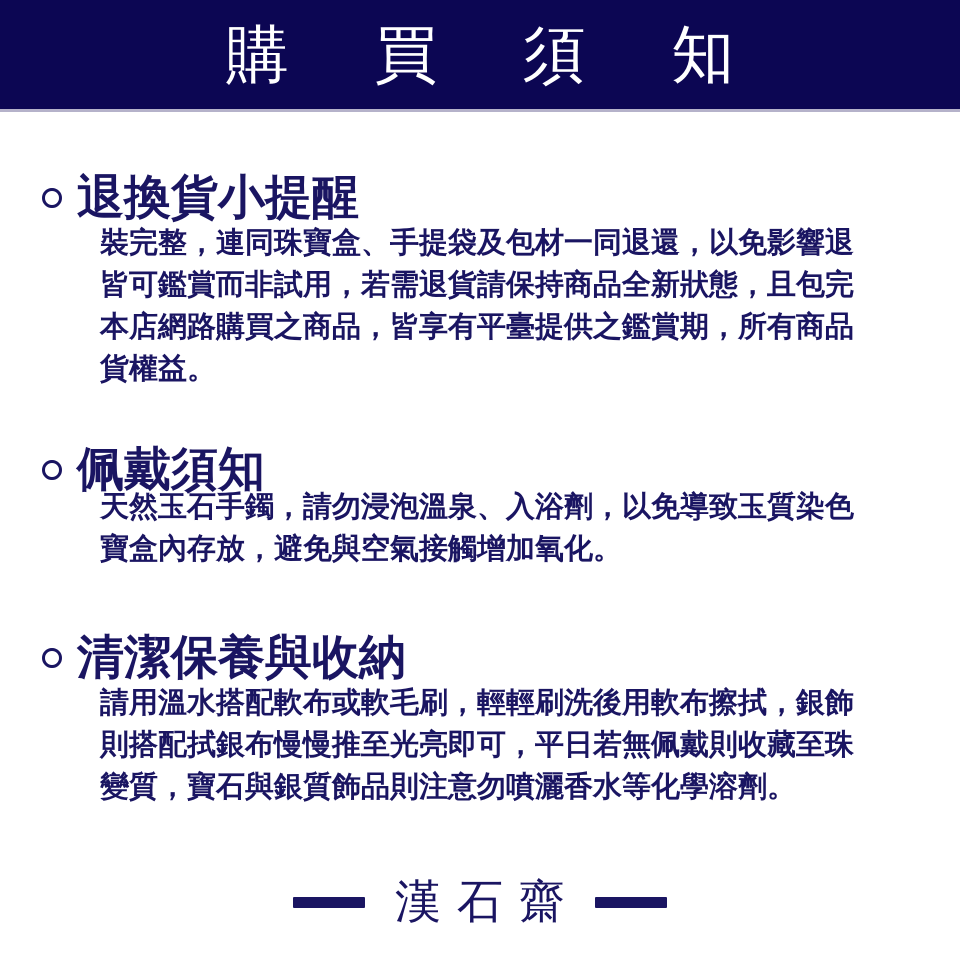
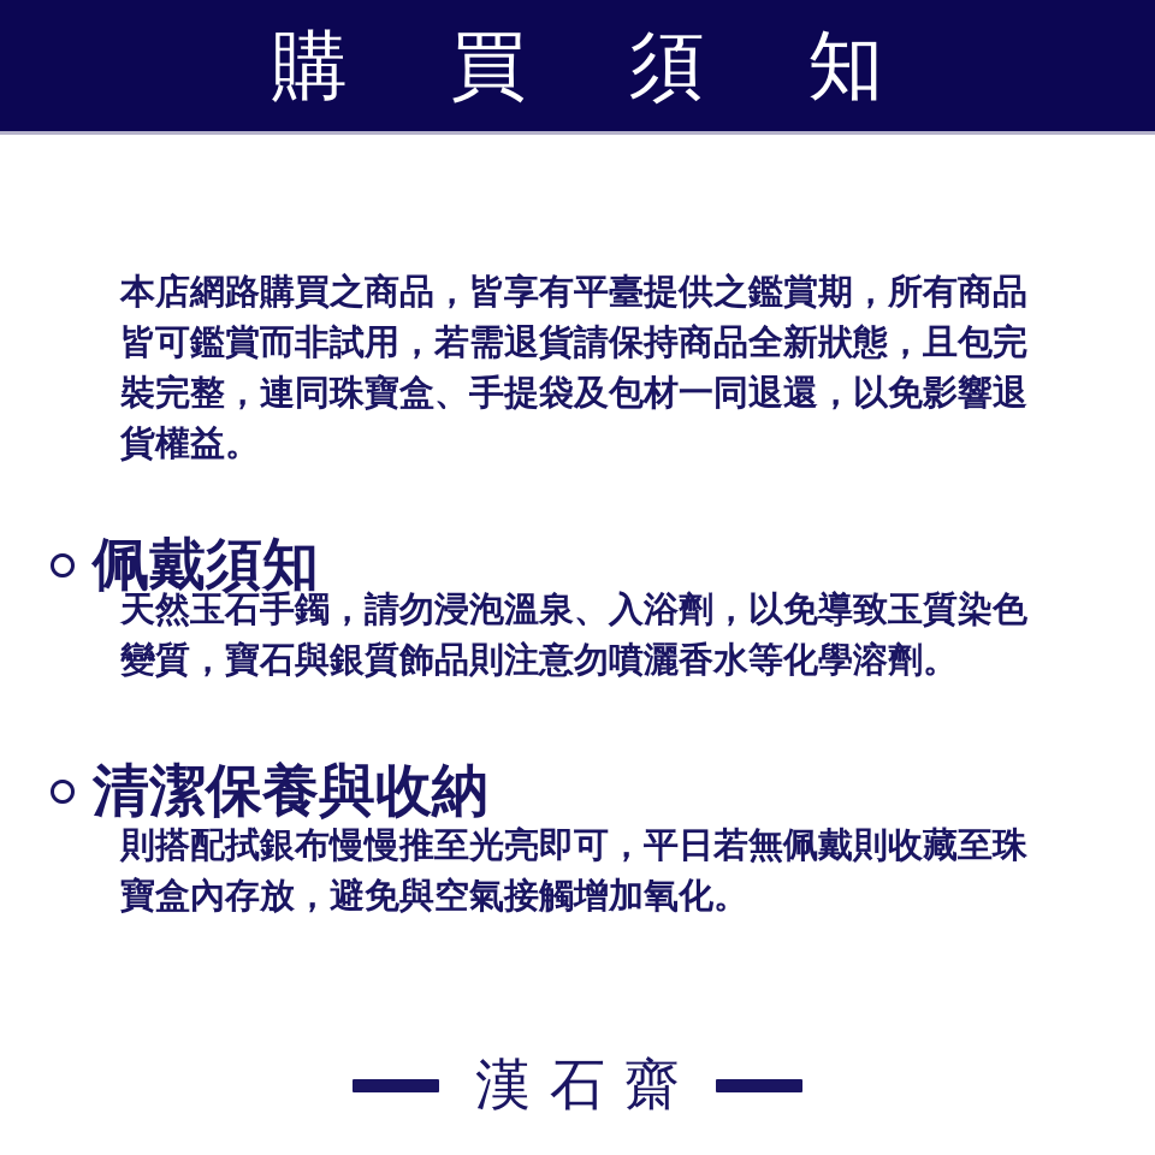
  購 買 須 知
- 退換貨小提醒
- 裝完整，連同珠寶盒、手提袋及包材一同退還，以免影響退
+ 本店網路購買之商品，皆享有平臺提供之鑑賞期，所有商品
  皆可鑑賞而非試用，若需退貨請保持商品全新狀態，且包完
- 本店網路購買之商品，皆享有平臺提供之鑑賞期，所有商品
+ 裝完整，連同珠寶盒、手提袋及包材一同退還，以免影響退
  貨權益。
  佩戴須知
  天然玉石手鐲，請勿浸泡溫泉、入浴劑，以免導致玉質染色
- 寶盒內存放，避免與空氣接觸增加氧化。
+ 變質，寶石與銀質飾品則注意勿噴灑香水等化學溶劑。
  清潔保養與收納
- 請用溫水搭配軟布或軟毛刷，輕輕刷洗後用軟布擦拭，銀飾
  則搭配拭銀布慢慢推至光亮即可，平日若無佩戴則收藏至珠
- 變質，寶石與銀質飾品則注意勿噴灑香水等化學溶劑。
+ 寶盒內存放，避免與空氣接觸增加氧化。
  漢石齋
